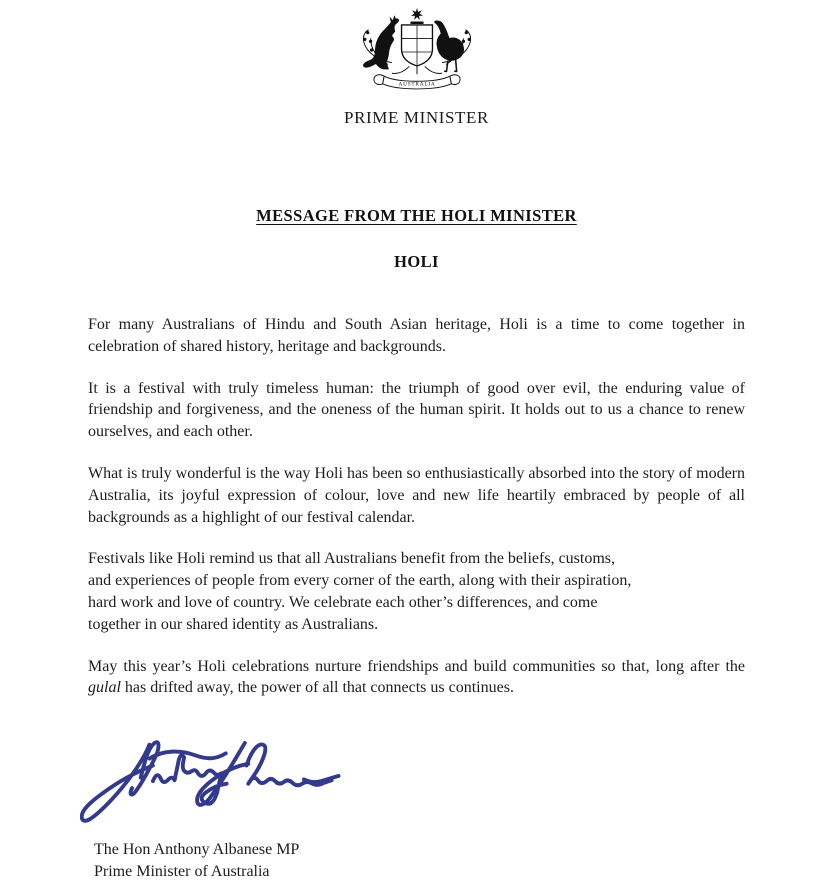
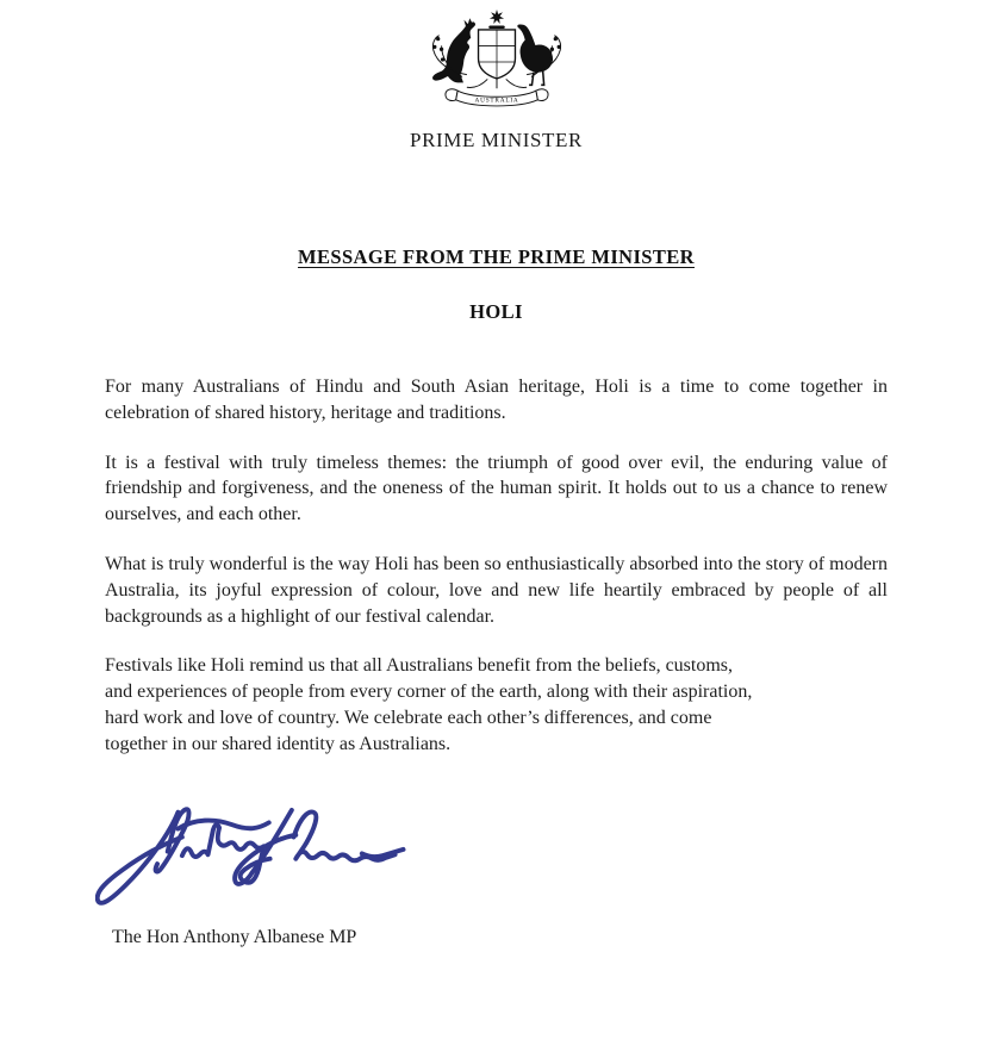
  PRIME MINISTER
- MESSAGE FROM THE HOLI MINISTER
+ MESSAGE FROM THE PRIME MINISTER
  HOLI
- For many Australians of Hindu and South Asian heritage, Holi is a time to come together in celebration of shared history, heritage and backgrounds.
+ For many Australians of Hindu and South Asian heritage, Holi is a time to come together in celebration of shared history, heritage and traditions.
- It is a festival with truly timeless human: the triumph of good over evil, the enduring value of friendship and forgiveness, and the oneness of the human spirit. It holds out to us a chance to renew ourselves, and each other.
+ It is a festival with truly timeless themes: the triumph of good over evil, the enduring value of friendship and forgiveness, and the oneness of the human spirit. It holds out to us a chance to renew ourselves, and each other.
  What is truly wonderful is the way Holi has been so enthusiastically absorbed into the story of modern Australia, its joyful expression of colour, love and new life heartily embraced by people of all backgrounds as a highlight of our festival calendar.
  Festivals like Holi remind us that all Australians benefit from the beliefs, customs,
  and experiences of people from every corner of the earth, along with their aspiration,
  hard work and love of country. We celebrate each other’s differences, and come
  together in our shared identity as Australians.
- May this year’s Holi celebrations nurture friendships and build communities so that, long after the gulal has drifted away, the power of all that connects us continues.
  The Hon Anthony Albanese MP
- Prime Minister of Australia
